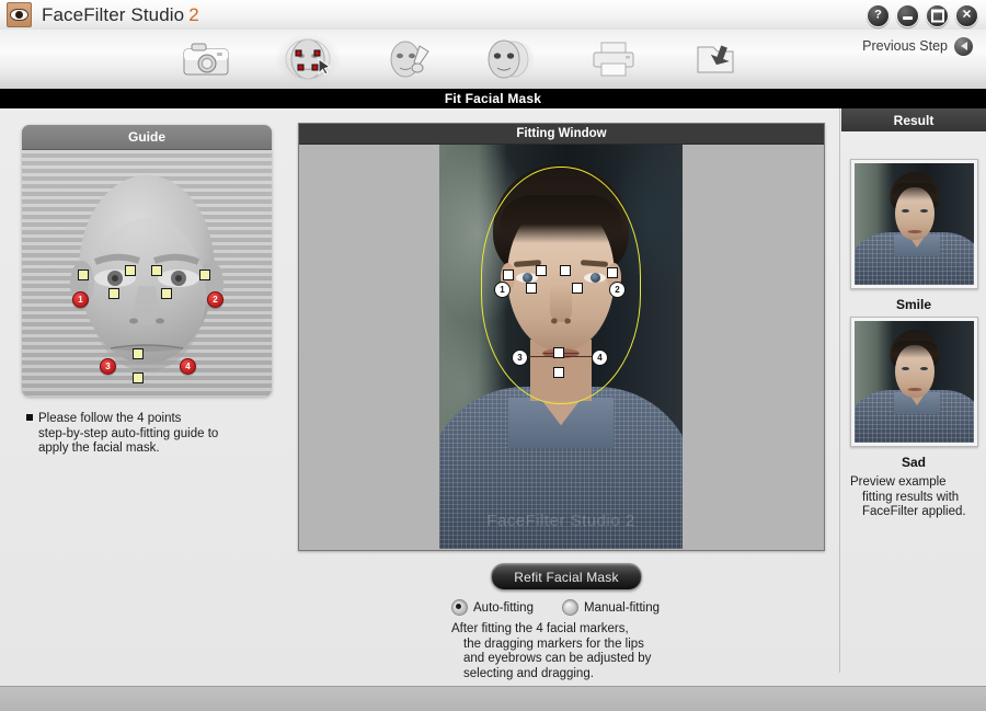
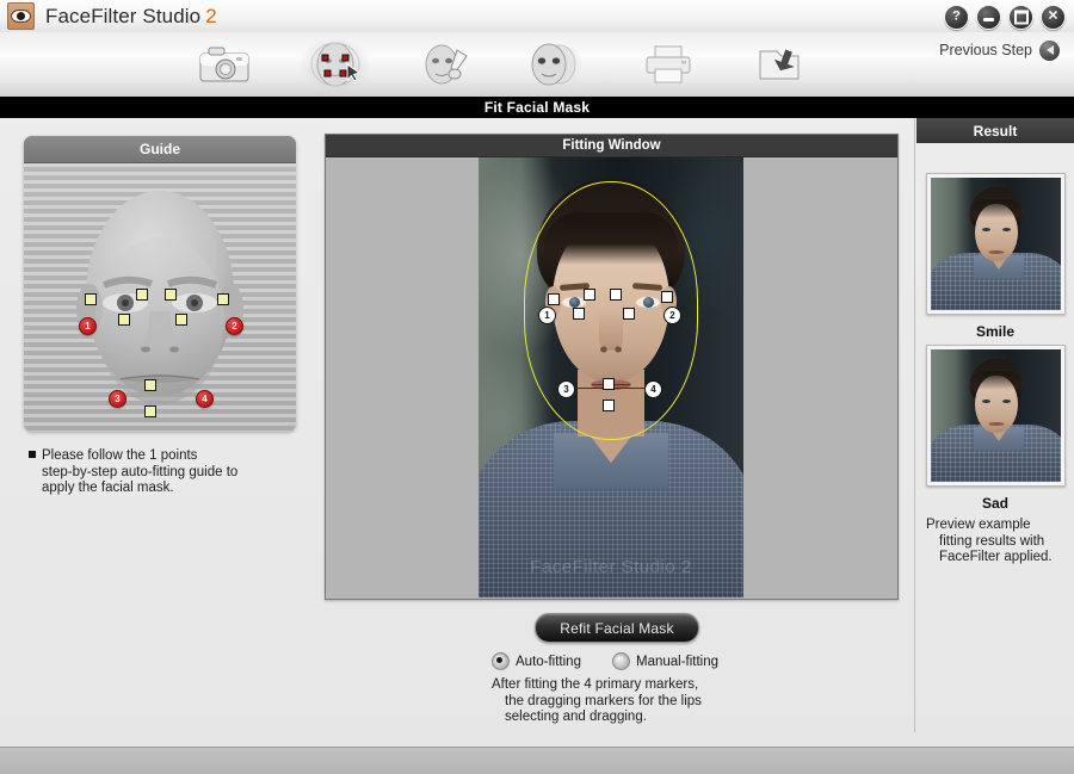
  FaceFilter Studio 2
  ?
  ✕
  Previous Step
  Fit Facial Mask
  Guide
  1
  2
  3
  4
- Please follow the 4 points
+ Please follow the 1 points
  step-by-step auto-fitting guide to
  apply the facial mask.
  Fitting Window
  FaceFilter Studio 2
  1
  2
  3
  4
  Refit Facial Mask
  Auto-fitting
  Manual-fitting
- After fitting the 4 facial markers,
+ After fitting the 4 primary markers,
  the dragging markers for the lips
- and eyebrows can be adjusted by
  selecting and dragging.
  Result
  Smile
  Sad
  Preview example
  fitting results with
  FaceFilter applied.
